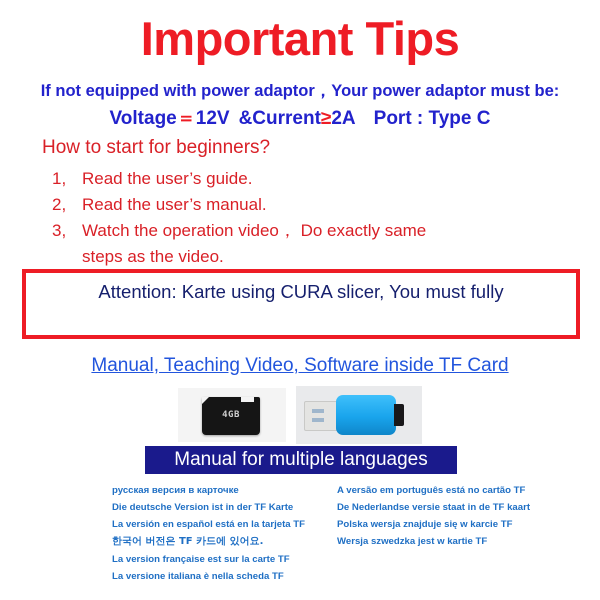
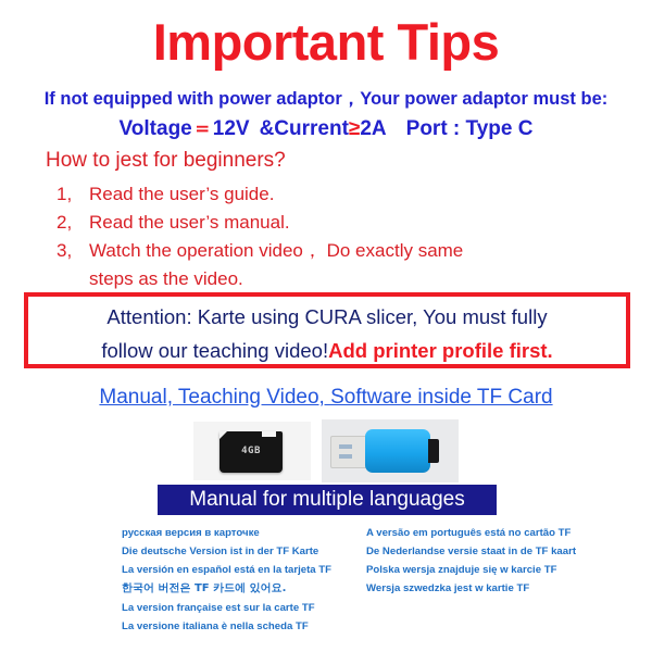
  Important Tips
  If not equipped with power adaptor，Your power adaptor must be:
  Voltage＝12V &Current≥2A Port : Type C
- How to start for beginners?
+ How to jest for beginners?
  1, Read the user’s guide.
  2, Read the user’s manual.
  3, Watch the operation video， Do exactly same
  steps as the video.
  Attention: Karte using CURA slicer, You must fully
+ follow our teaching video!Add printer profile first.
  Manual, Teaching Video, Software inside TF Card
  4GB
  Manual for multiple languages
  русская версия в карточке
  Die deutsche Version ist in der TF Karte
  La versión en español está en la tarjeta TF
  한국어 버전은 TF 카드에 있어요.
  La version française est sur la carte TF
  La versione italiana è nella scheda TF
  A versão em português está no cartão TF
  De Nederlandse versie staat in de TF kaart
  Polska wersja znajduje się w karcie TF
  Wersja szwedzka jest w kartie TF
